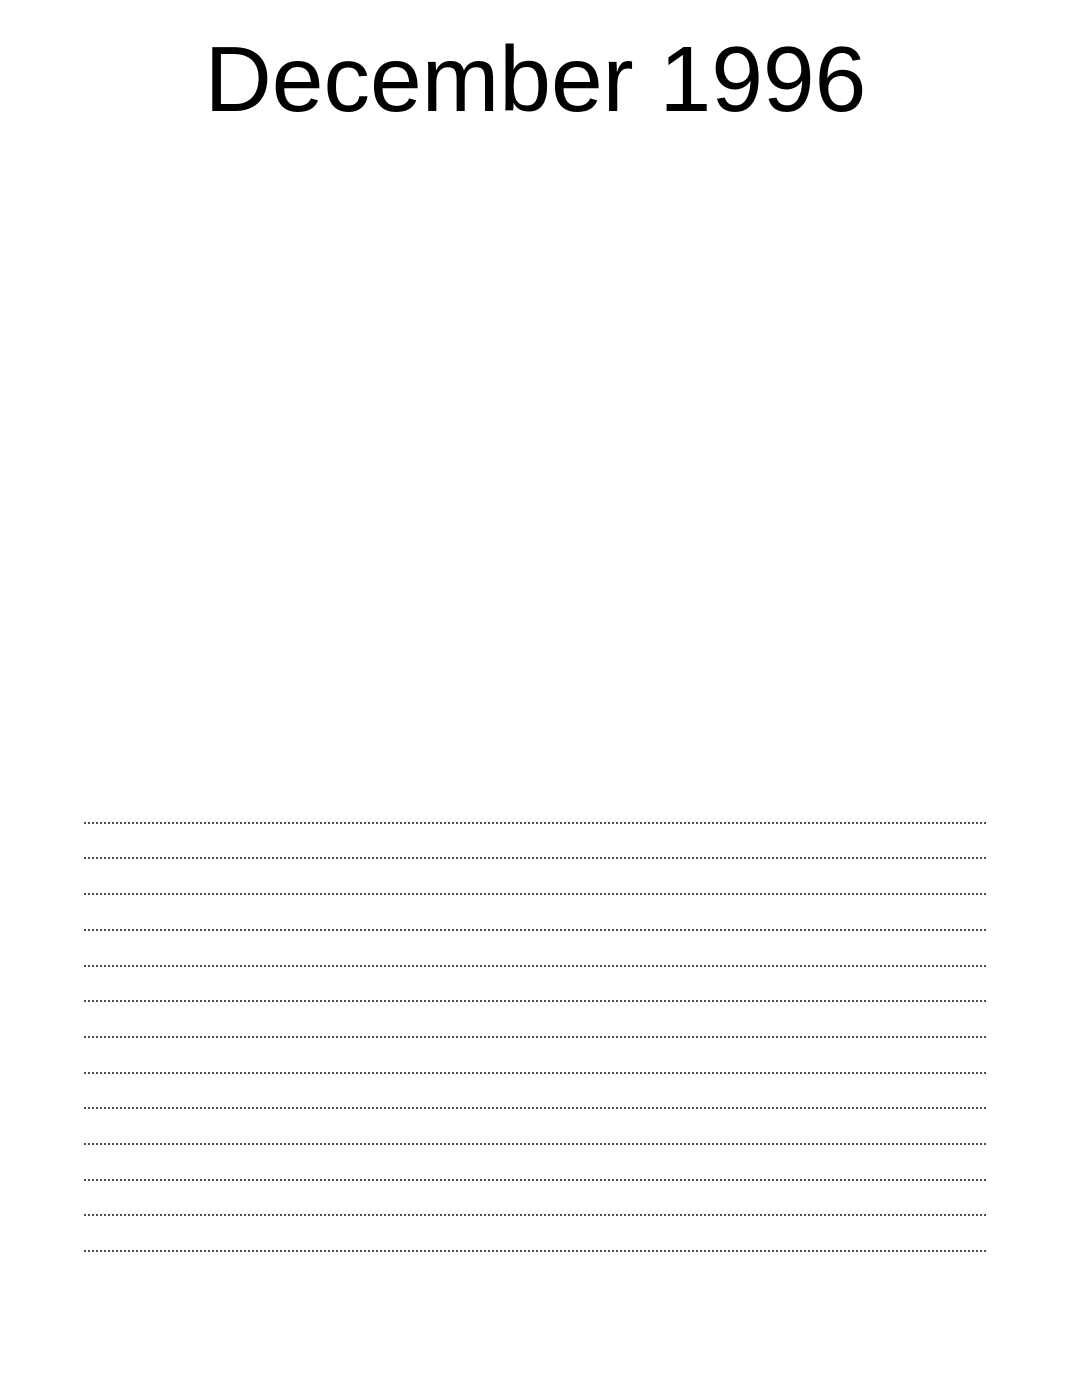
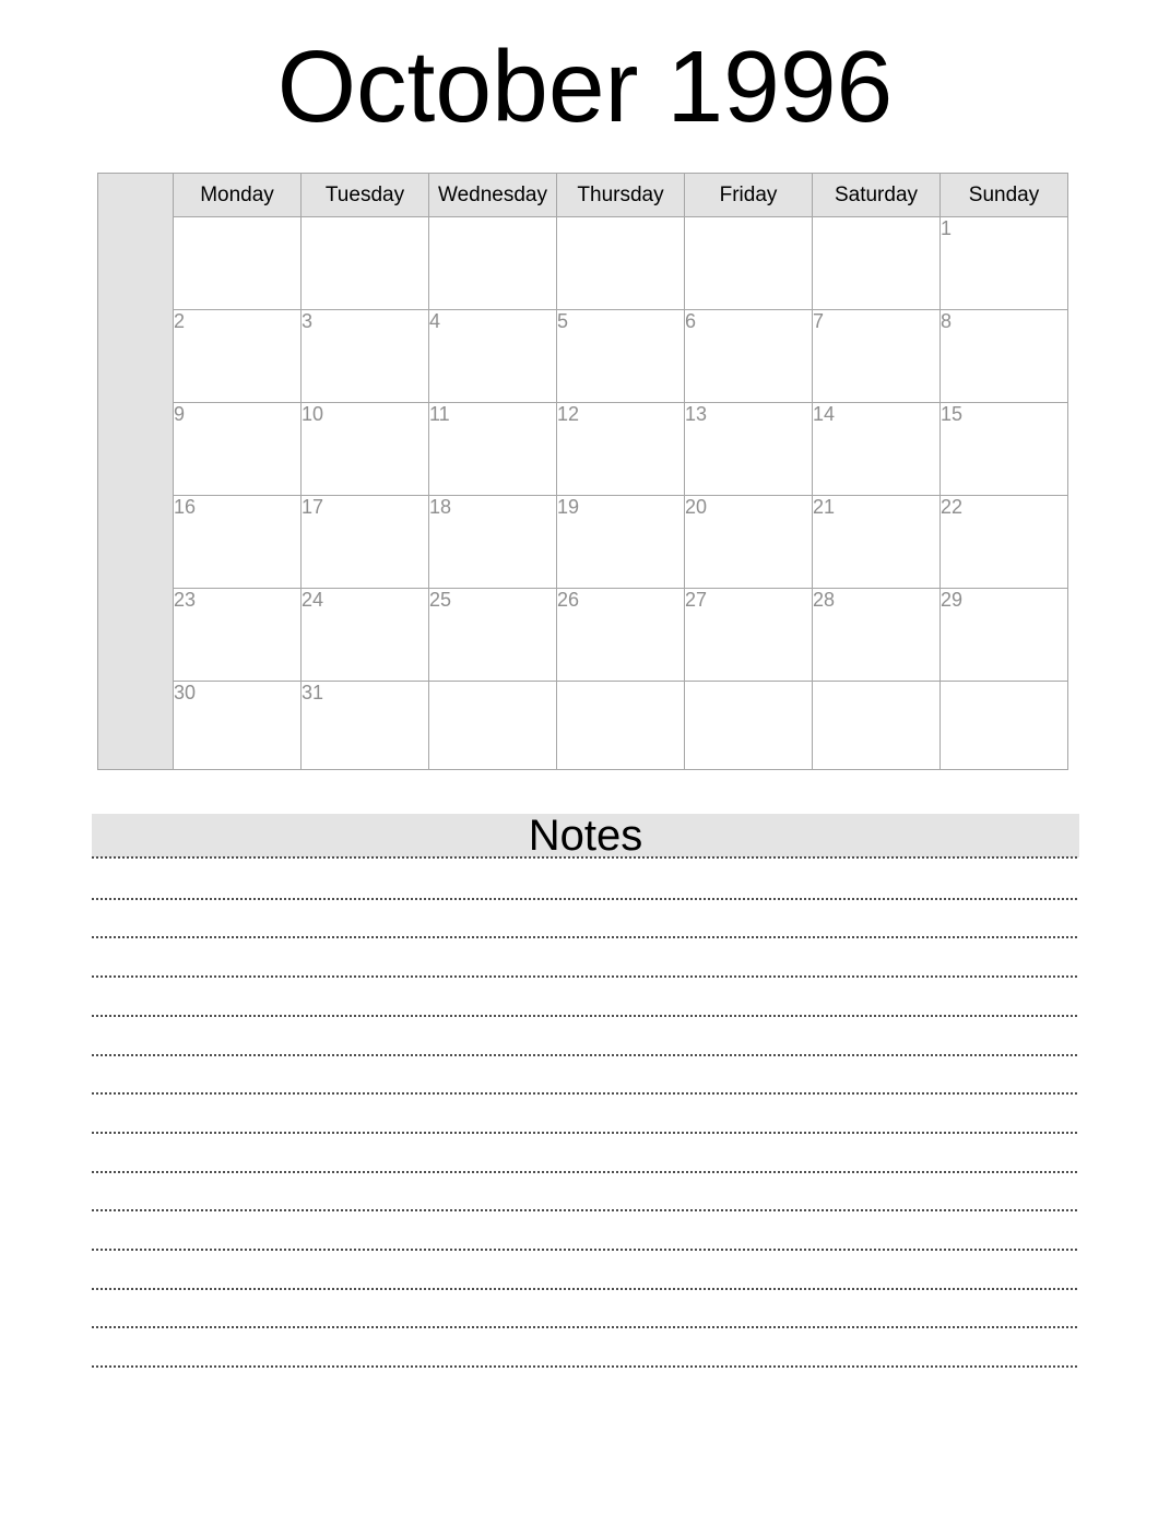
- December 1996
+ October 1996
+ 	Monday	Tuesday	Wednesday	Thursday	Friday	Saturday	Sunday
+ 						1
+ 2	3	4	5	6	7	8
+ 9	10	11	12	13	14	15
+ 16	17	18	19	20	21	22
+ 23	24	25	26	27	28	29
+ 30	31
+ Notes
